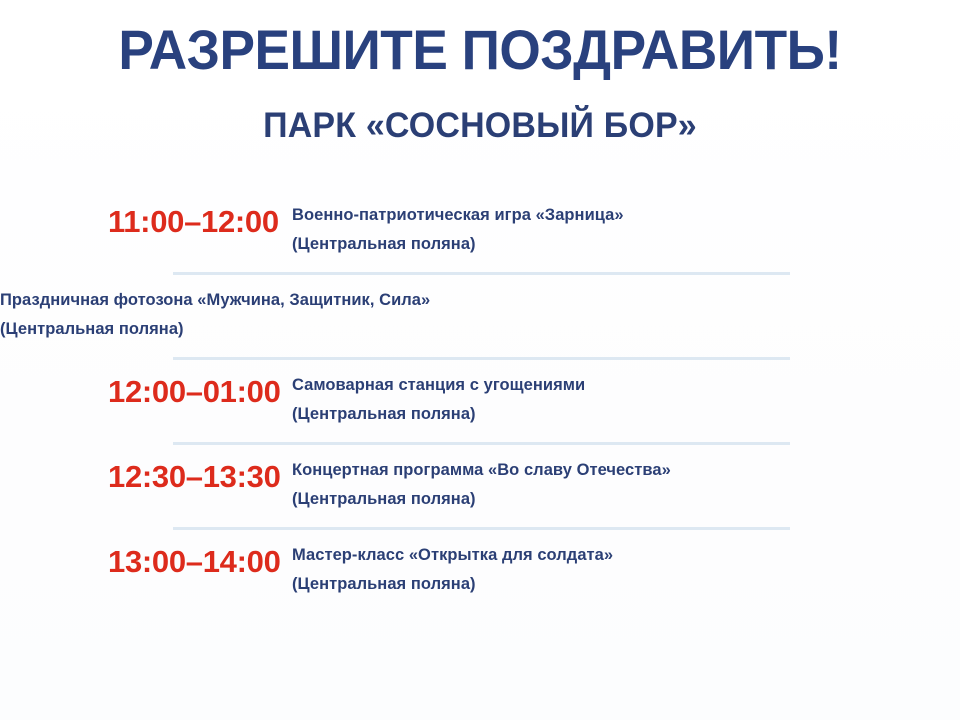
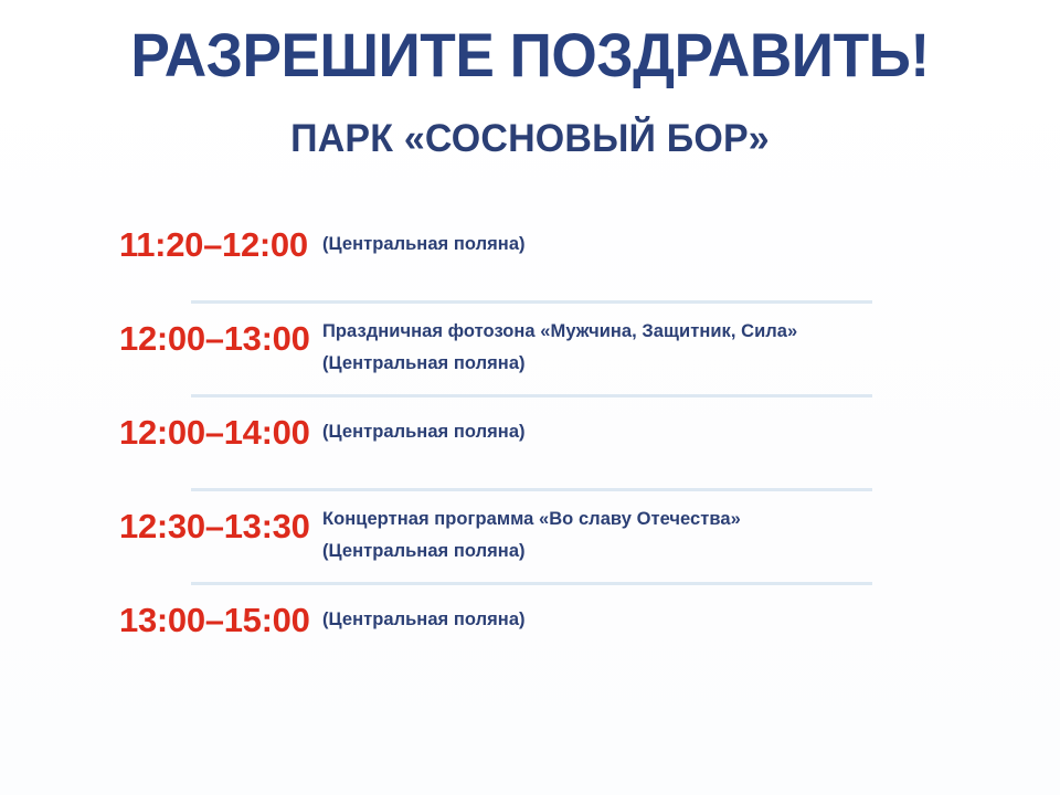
  РАЗРЕШИТЕ ПОЗДРАВИТЬ!
  ПАРК «СОСНОВЫЙ БОР»
- 11:00–12:00
+ 11:20–12:00
- Военно-патриотическая игра «Зарница»
  (Центральная поляна)
+ 12:00–13:00
  Праздничная фотозона «Мужчина, Защитник, Сила»
  (Центральная поляна)
- 12:00–01:00
+ 12:00–14:00
- Самоварная станция с угощениями
  (Центральная поляна)
  12:30–13:30
  Концертная программа «Во славу Отечества»
  (Центральная поляна)
- 13:00–14:00
+ 13:00–15:00
- Мастер-класс «Открытка для солдата»
  (Центральная поляна)
